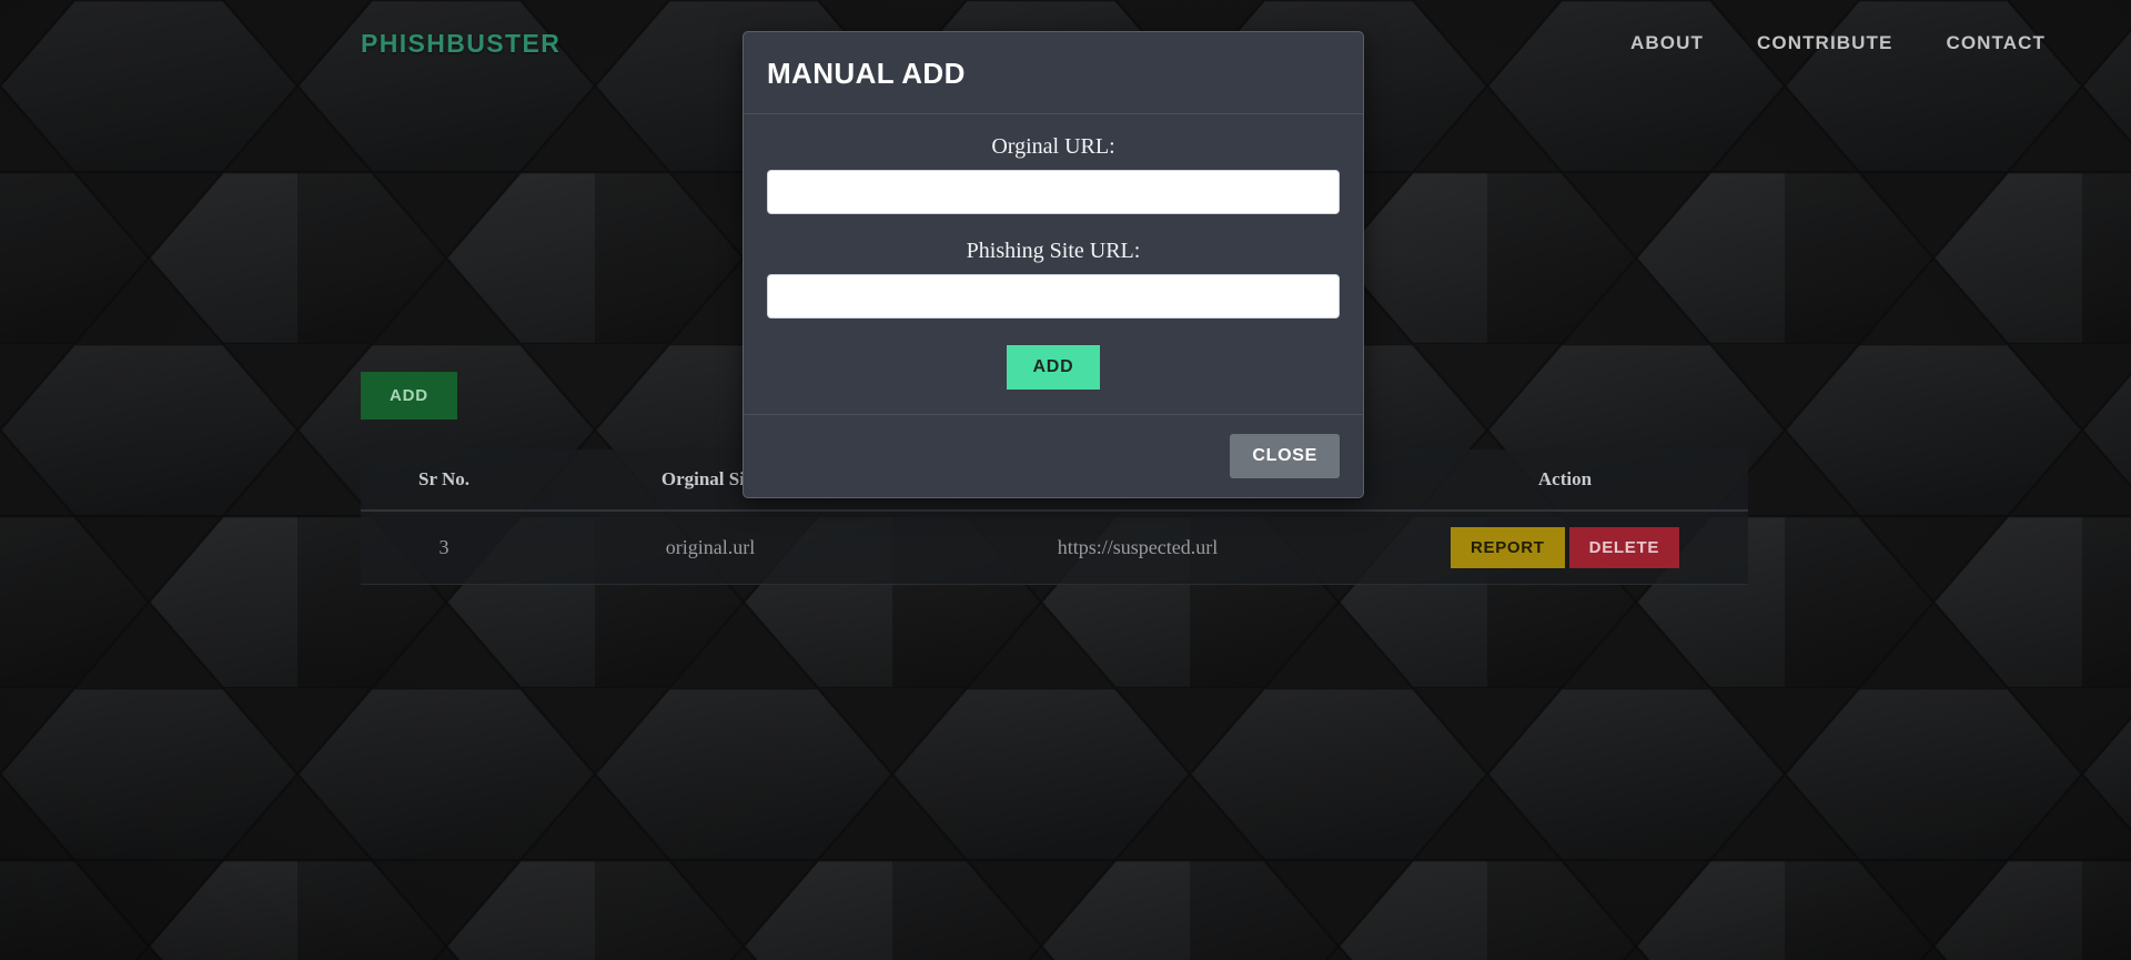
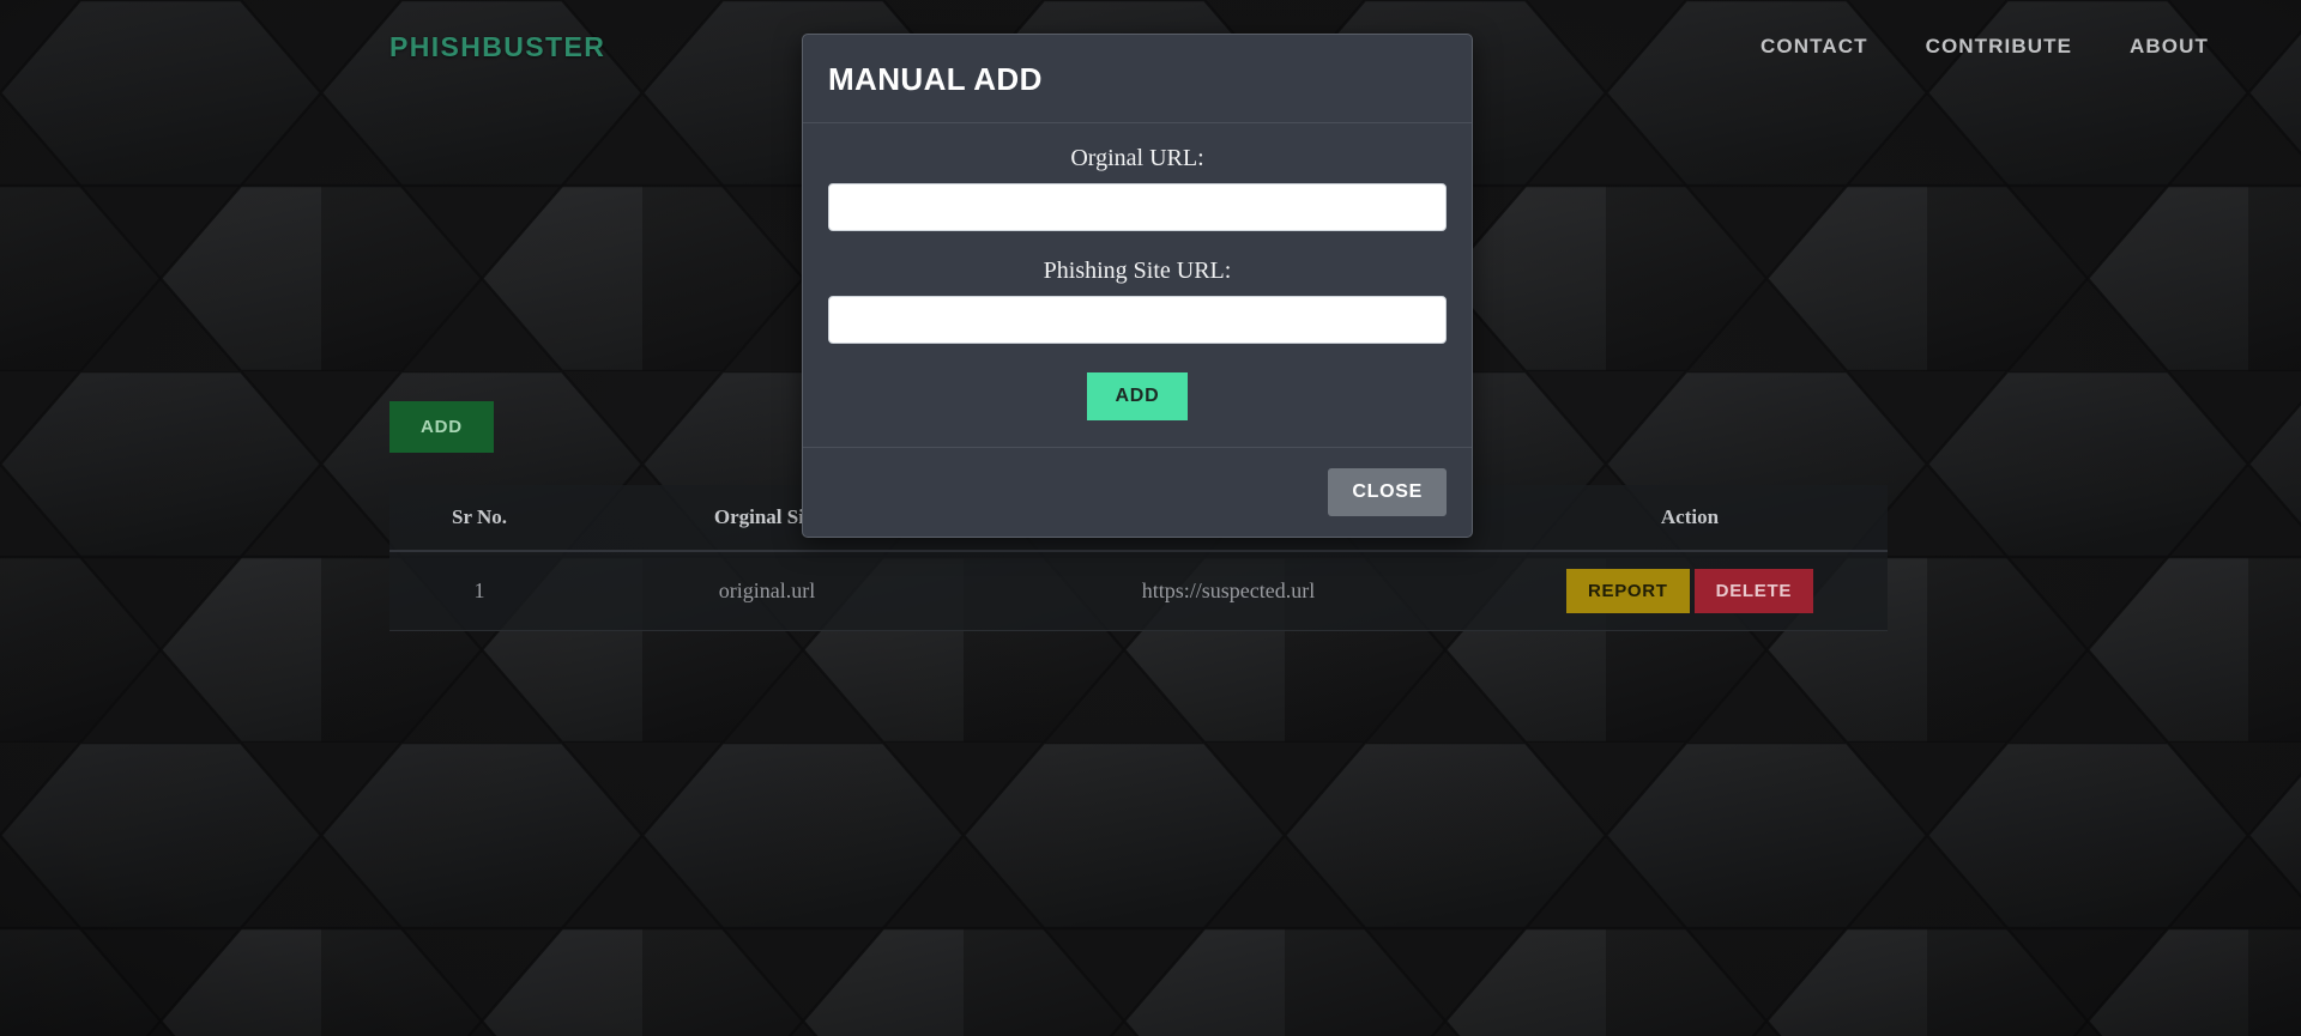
  PHISHBUSTER
- ABOUT
+ CONTACT
  CONTRIBUTE
- CONTACT
+ ABOUT
  ADD
- 3	original.url	https://suspected.url	REPORT DELETE
+ 1	original.url	https://suspected.url	REPORT DELETE
  MANUAL ADD
  Orginal URL:
  Phishing Site URL:
  ADD
  CLOSE
